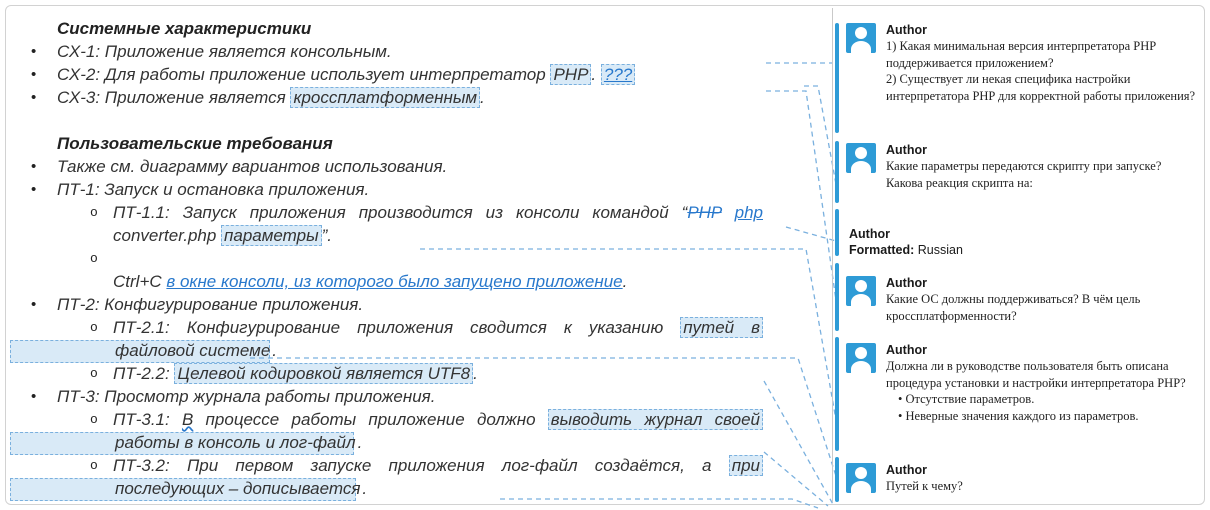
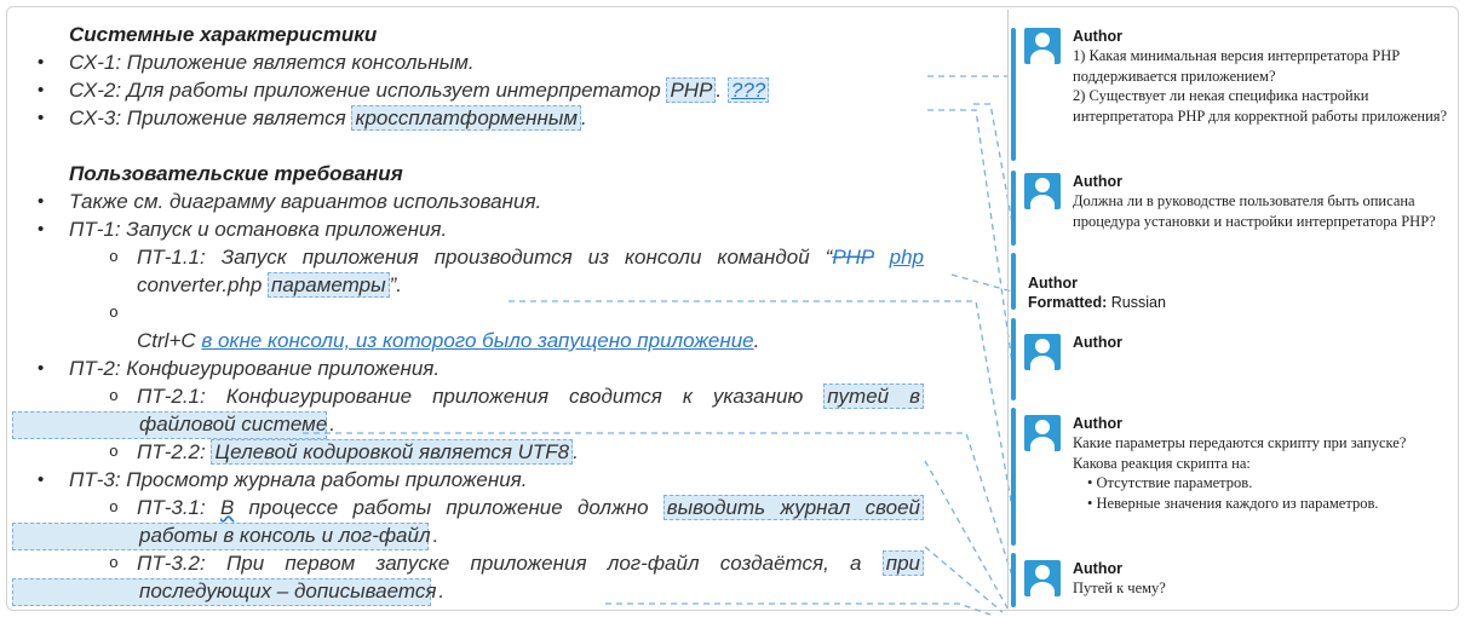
  Системные характеристики
  •
  СХ-1: Приложение является консольным.
  •
  СХ-2: Для работы приложение использует интерпретатор PHP . ???
  •
  СХ-3: Приложение является кроссплатформенным .
  Пользовательские требования
  •
  Также см. диаграмму вариантов использования.
  •
  ПТ-1: Запуск и остановка приложения.
  o
  ПТ-1.1: Запуск приложения производится из консоли командой “PHP php
  converter.php параметры ”.
  o
  Ctrl+C в окне консоли, из которого было запущено приложение.
  •
  ПТ-2: Конфигурирование приложения.
  o
  ПТ-2.1: Конфигурирование приложения сводится к указанию путей в
  файловой системе.
  o
  ПТ-2.2: Целевой кодировкой является UTF8 .
  •
  ПТ-3: Просмотр журнала работы приложения.
  o
  ПТ-3.1: В процессе работы приложение должно выводить журнал своей
  работы в консоль и лог-файл.
  o
  ПТ-3.2: При первом запуске приложения лог-файл создаётся, а при
  последующих – дописывается.
  Author
  1) Какая минимальная версия интерпретатора PHP поддерживается приложением?
  2) Существует ли некая специфика настройки интерпретатора PHP для корректной работы приложения?
  Author
- Какие параметры передаются скрипту при запуске? Какова реакция скрипта на:
+ Должна ли в руководстве пользователя быть описана процедура установки и настройки интерпретатора PHP?
  Author
  Formatted: Russian
  Author
- Какие ОС должны поддерживаться? В чём цель кроссплатформенности?
  Author
- Должна ли в руководстве пользователя быть описана процедура установки и настройки интерпретатора PHP?
+ Какие параметры передаются скрипту при запуске? Какова реакция скрипта на:
  Отсутствие параметров.
  Неверные значения каждого из параметров.
  Author
  Путей к чему?
